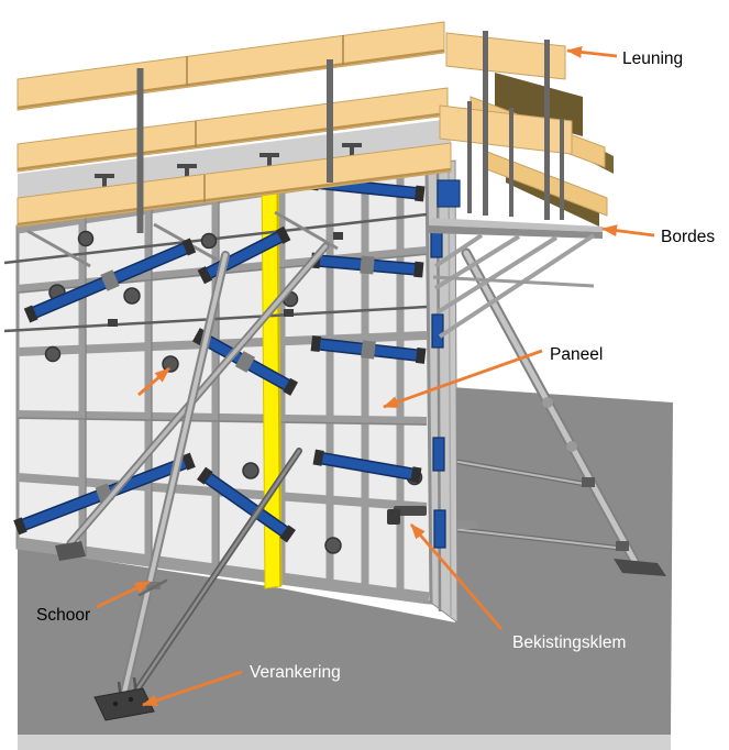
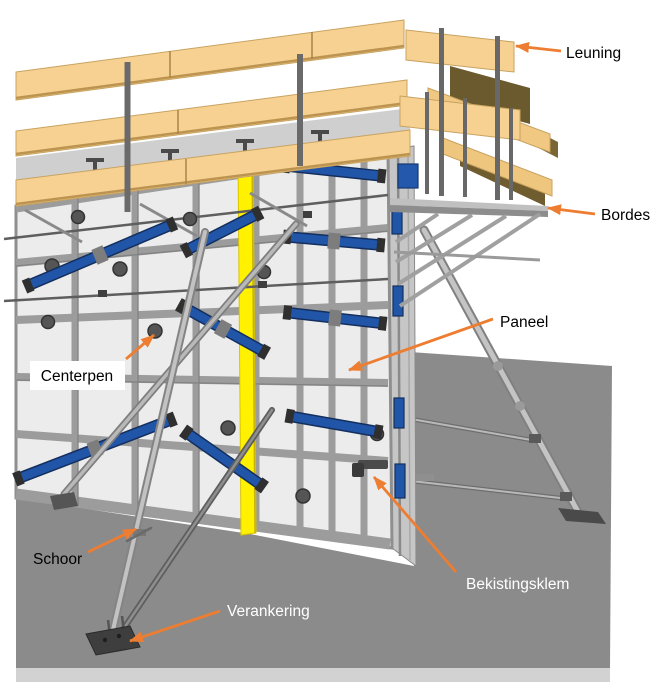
  Leuning
  Bordes
  Paneel
+ Centerpen
  Schoor
  Bekistingsklem
  Verankering
